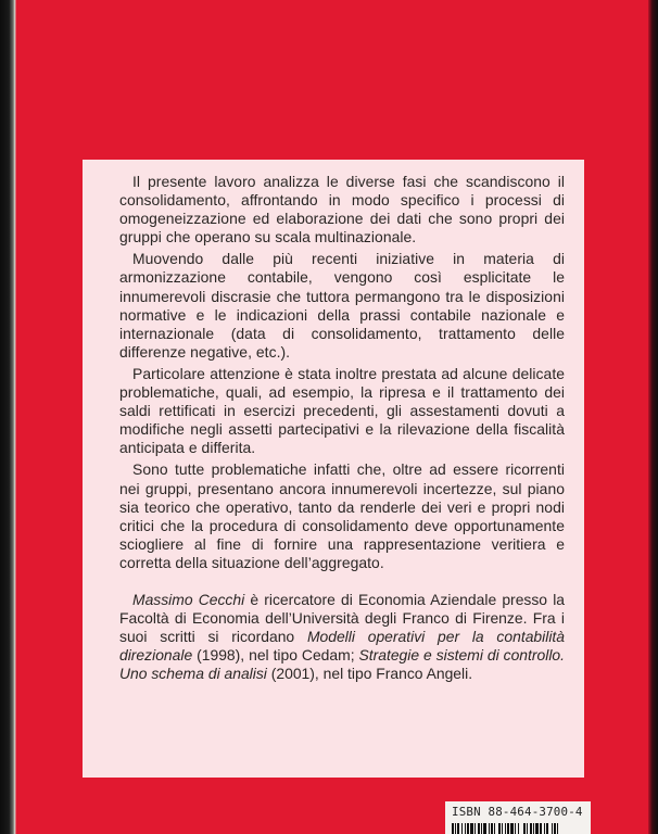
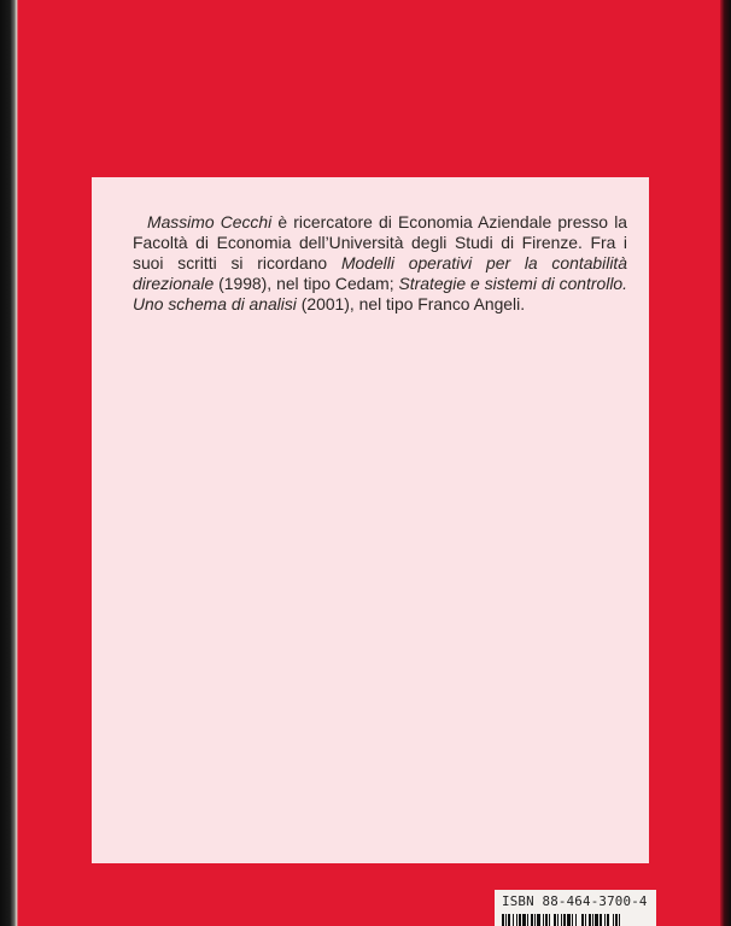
- Il presente lavoro analizza le diverse fasi che scandiscono il consolidamento, affrontando in modo specifico i processi di omogeneizzazione ed elaborazione dei dati che sono propri dei gruppi che operano su scala multinazionale.
- Muovendo dalle più recenti iniziative in materia di armonizzazione contabile, vengono così esplicitate le innumerevoli discrasie che tuttora permangono tra le disposizioni normative e le indicazioni della prassi contabile nazionale e internazionale (data di consolidamento, trattamento delle differenze negative, etc.).
- Particolare attenzione è stata inoltre prestata ad alcune delicate problematiche, quali, ad esempio, la ripresa e il trattamento dei saldi rettificati in esercizi precedenti, gli assestamenti dovuti a modifiche negli assetti partecipativi e la rilevazione della fiscalità anticipata e differita.
- Sono tutte problematiche infatti che, oltre ad essere ricorrenti nei gruppi, presentano ancora innumerevoli incertezze, sul piano sia teorico che operativo, tanto da renderle dei veri e propri nodi critici che la procedura di consolidamento deve opportunamente sciogliere al fine di fornire una rappresentazione veritiera e corretta della situazione dell’aggregato.
- Massimo Cecchi è ricercatore di Economia Aziendale presso la Facoltà di Economia dell’Università degli Franco di Firenze. Fra i suoi scritti si ricordano Modelli operativi per la contabilità direzionale (1998), nel tipo Cedam; Strategie e sistemi di controllo. Uno schema di analisi (2001), nel tipo Franco Angeli.
+ Massimo Cecchi è ricercatore di Economia Aziendale presso la Facoltà di Economia dell’Università degli Studi di Firenze. Fra i suoi scritti si ricordano Modelli operativi per la contabilità direzionale (1998), nel tipo Cedam; Strategie e sistemi di controllo. Uno schema di analisi (2001), nel tipo Franco Angeli.
  ISBN 88-464-3700-4
